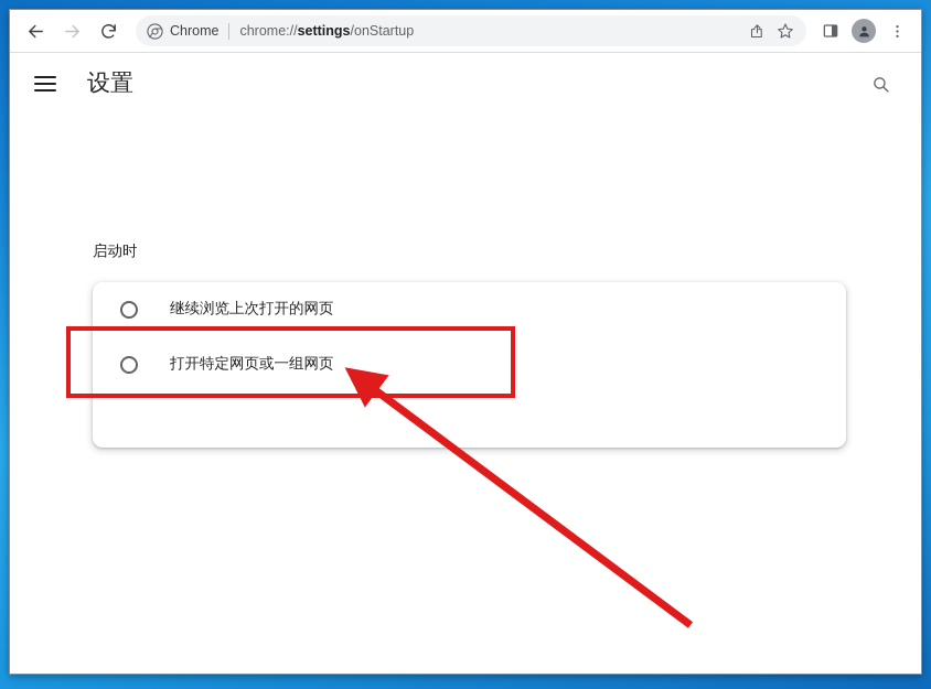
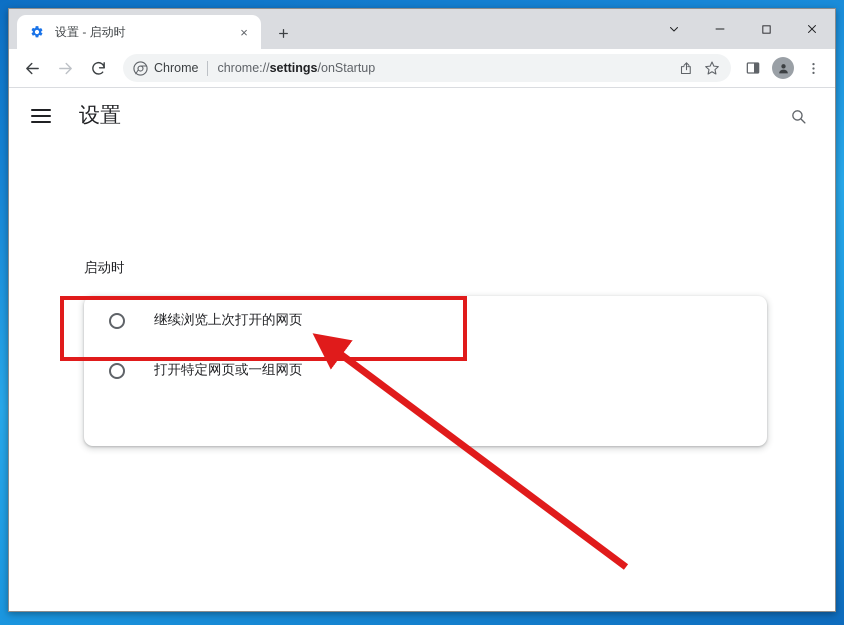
+ 设置 - 启动时
+ ×
  Chrome
  chrome://settings/onStartup
  设置
  启动时
  继续浏览上次打开的网页
  打开特定网页或一组网页
